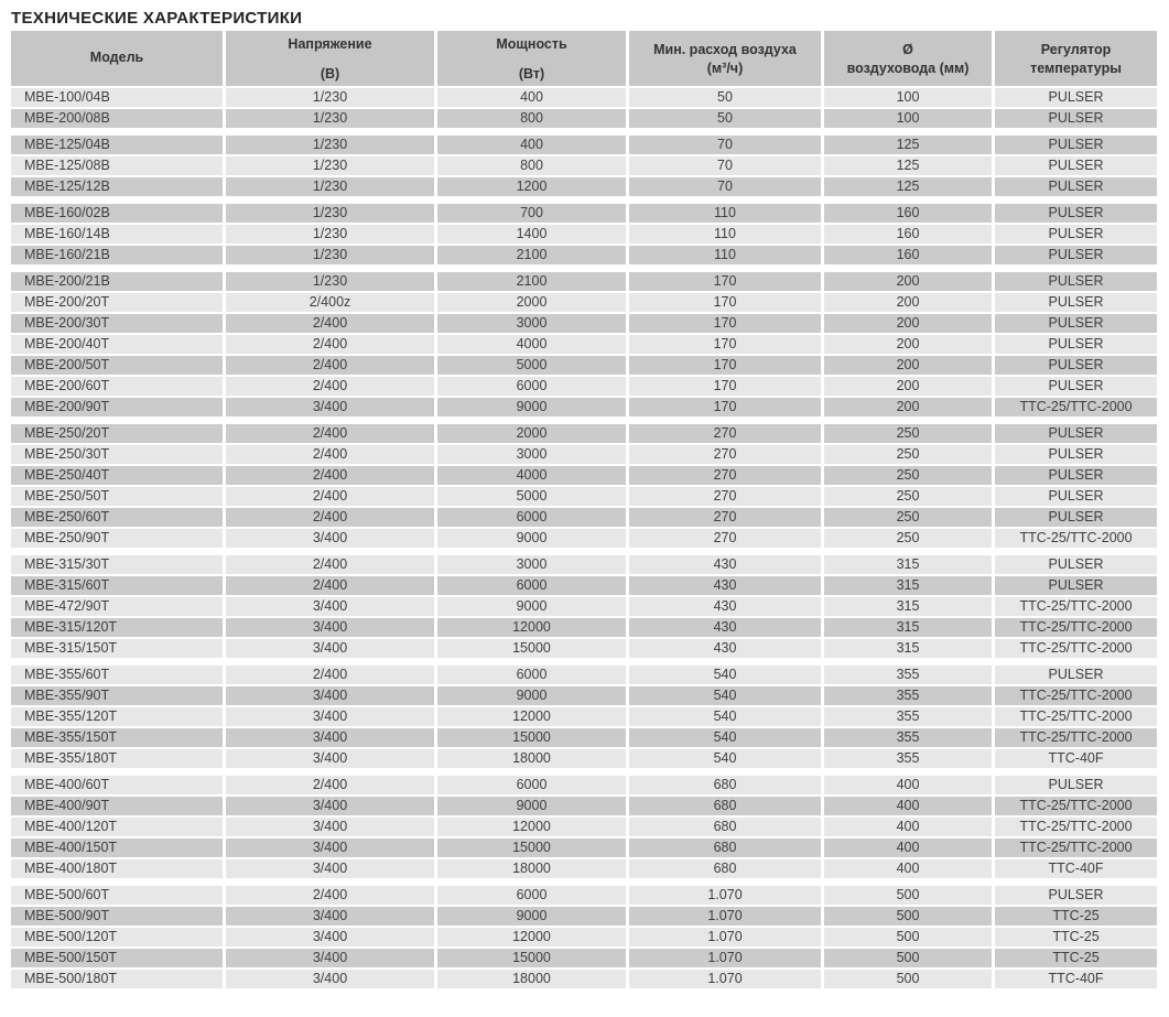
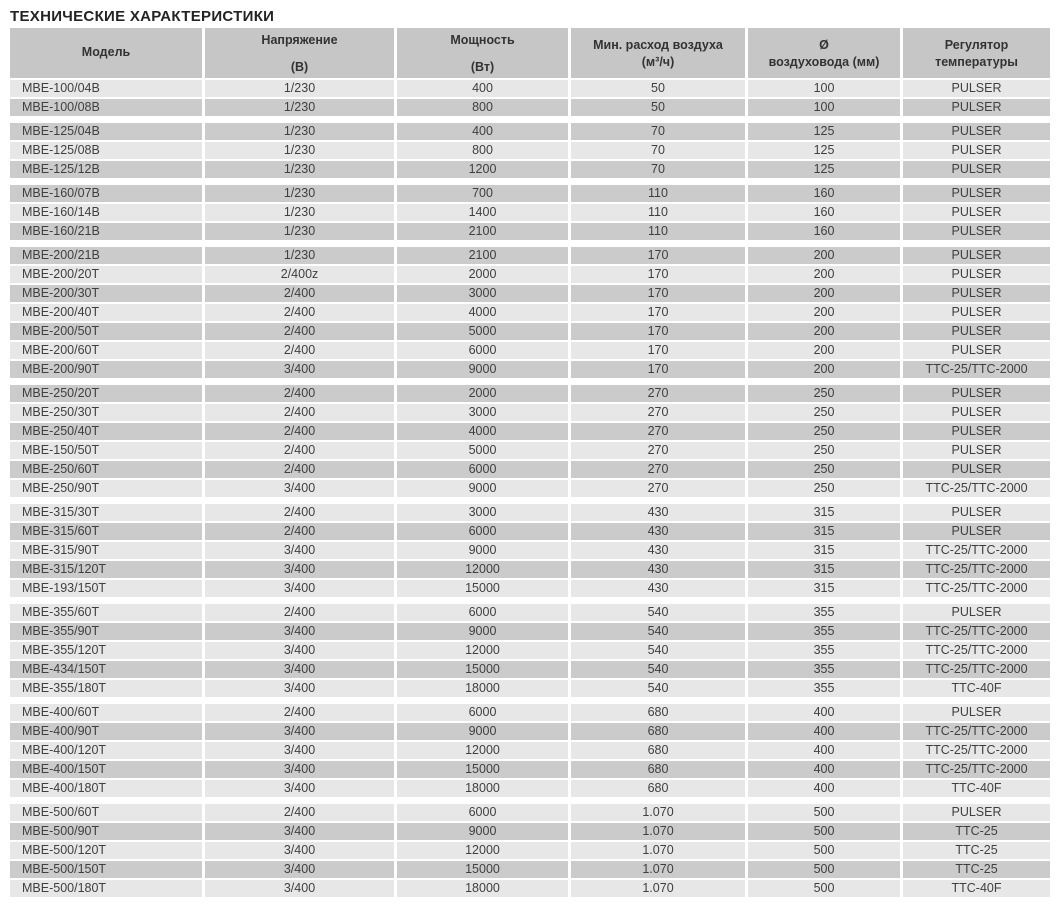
  ТЕХНИЧЕСКИЕ ХАРАКТЕРИСТИКИ
  Модель
  Напряжение
  (В)
  Мощность
  (Вт)
  Мин. расход воздуха
  (м³/ч)
  Ø
  воздуховода (мм)
  Регулятор
  температуры
  MBE-100/04B
  1/230
  400
  50
  100
  PULSER
- MBE-200/08B
+ MBE-100/08B
  1/230
  800
  50
  100
  PULSER
  MBE-125/04B
  1/230
  400
  70
  125
  PULSER
  MBE-125/08B
  1/230
  800
  70
  125
  PULSER
  MBE-125/12B
  1/230
  1200
  70
  125
  PULSER
- MBE-160/02B
+ MBE-160/07B
  1/230
  700
  110
  160
  PULSER
  MBE-160/14B
  1/230
  1400
  110
  160
  PULSER
  MBE-160/21B
  1/230
  2100
  110
  160
  PULSER
  MBE-200/21B
  1/230
  2100
  170
  200
  PULSER
  MBE-200/20T
  2/400z
  2000
  170
  200
  PULSER
  MBE-200/30T
  2/400
  3000
  170
  200
  PULSER
  MBE-200/40T
  2/400
  4000
  170
  200
  PULSER
  MBE-200/50T
  2/400
  5000
  170
  200
  PULSER
  MBE-200/60T
  2/400
  6000
  170
  200
  PULSER
  MBE-200/90T
  3/400
  9000
  170
  200
  TTC-25/TTC-2000
  MBE-250/20T
  2/400
  2000
  270
  250
  PULSER
  MBE-250/30T
  2/400
  3000
  270
  250
  PULSER
  MBE-250/40T
  2/400
  4000
  270
  250
  PULSER
- MBE-250/50T
+ MBE-150/50T
  2/400
  5000
  270
  250
  PULSER
  MBE-250/60T
  2/400
  6000
  270
  250
  PULSER
  MBE-250/90T
  3/400
  9000
  270
  250
  TTC-25/TTC-2000
  MBE-315/30T
  2/400
  3000
  430
  315
  PULSER
  MBE-315/60T
  2/400
  6000
  430
  315
  PULSER
- MBE-472/90T
+ MBE-315/90T
  3/400
  9000
  430
  315
  TTC-25/TTC-2000
  MBE-315/120T
  3/400
  12000
  430
  315
  TTC-25/TTC-2000
- MBE-315/150T
+ MBE-193/150T
  3/400
  15000
  430
  315
  TTC-25/TTC-2000
  MBE-355/60T
  2/400
  6000
  540
  355
  PULSER
  MBE-355/90T
  3/400
  9000
  540
  355
  TTC-25/TTC-2000
  MBE-355/120T
  3/400
  12000
  540
  355
  TTC-25/TTC-2000
- MBE-355/150T
+ MBE-434/150T
  3/400
  15000
  540
  355
  TTC-25/TTC-2000
  MBE-355/180T
  3/400
  18000
  540
  355
  TTC-40F
  MBE-400/60T
  2/400
  6000
  680
  400
  PULSER
  MBE-400/90T
  3/400
  9000
  680
  400
  TTC-25/TTC-2000
  MBE-400/120T
  3/400
  12000
  680
  400
  TTC-25/TTC-2000
  MBE-400/150T
  3/400
  15000
  680
  400
  TTC-25/TTC-2000
  MBE-400/180T
  3/400
  18000
  680
  400
  TTC-40F
  MBE-500/60T
  2/400
  6000
  1.070
  500
  PULSER
  MBE-500/90T
  3/400
  9000
  1.070
  500
  TTC-25
  MBE-500/120T
  3/400
  12000
  1.070
  500
  TTC-25
  MBE-500/150T
  3/400
  15000
  1.070
  500
  TTC-25
  MBE-500/180T
  3/400
  18000
  1.070
  500
  TTC-40F
